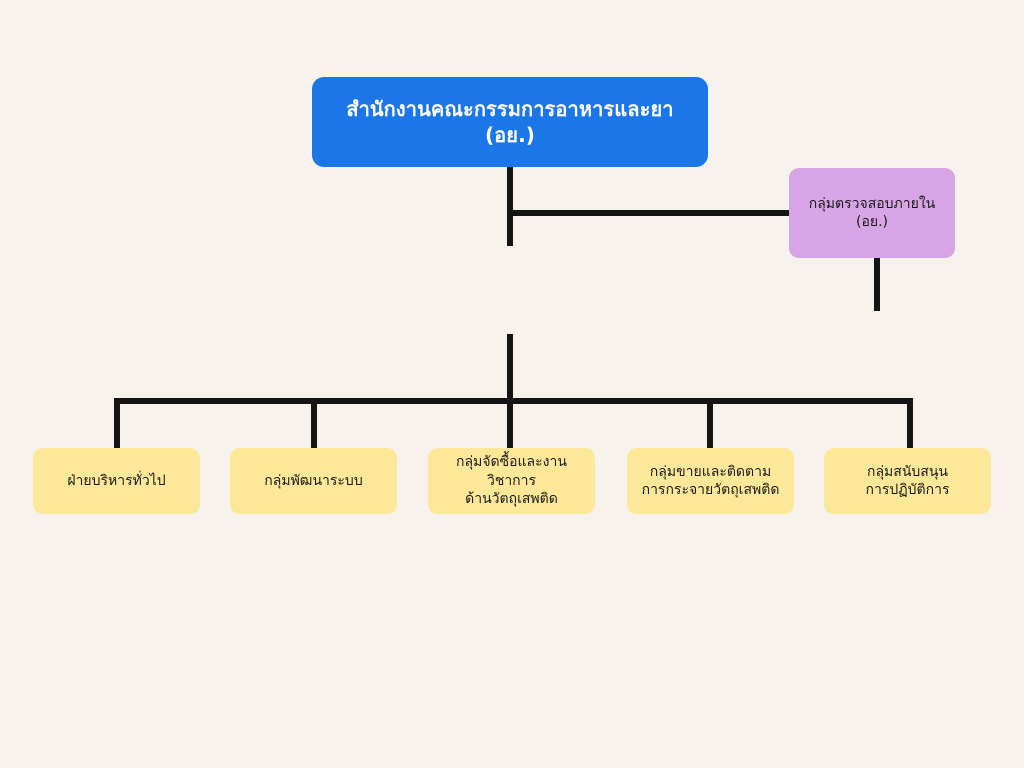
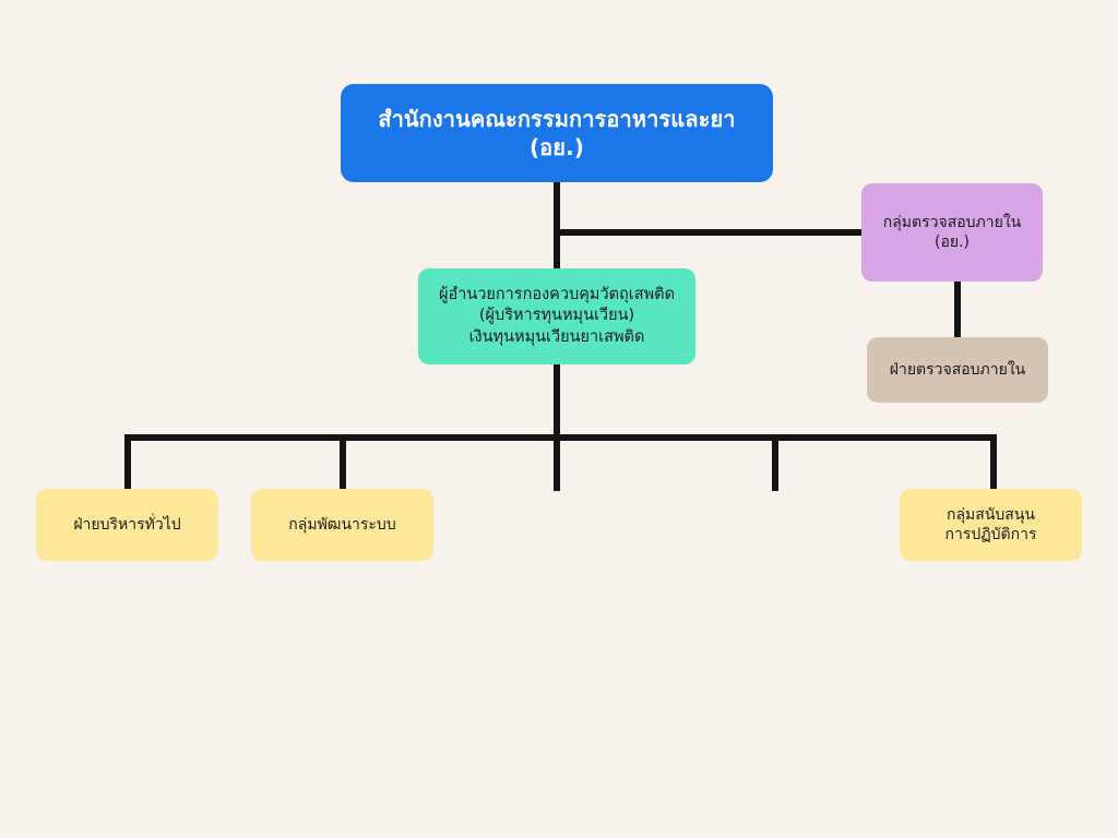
  สำนักงานคณะกรรมการอาหารและยา
  (อย.)
  กลุ่มตรวจสอบภายใน
  (อย.)
+ ฝ่ายตรวจสอบภายใน
+ ผู้อำนวยการกองควบคุมวัตถุเสพติด
+ (ผู้บริหารทุนหมุนเวียน)
+ เงินทุนหมุนเวียนยาเสพติด
  ฝ่ายบริหารทั่วไป
  กลุ่มพัฒนาระบบ
- กลุ่มจัดซื้อและงานวิชาการ
- ด้านวัตถุเสพติด
- กลุ่มขายและติดตาม
- การกระจายวัตถุเสพติด
  กลุ่มสนับสนุน
  การปฏิบัติการ
